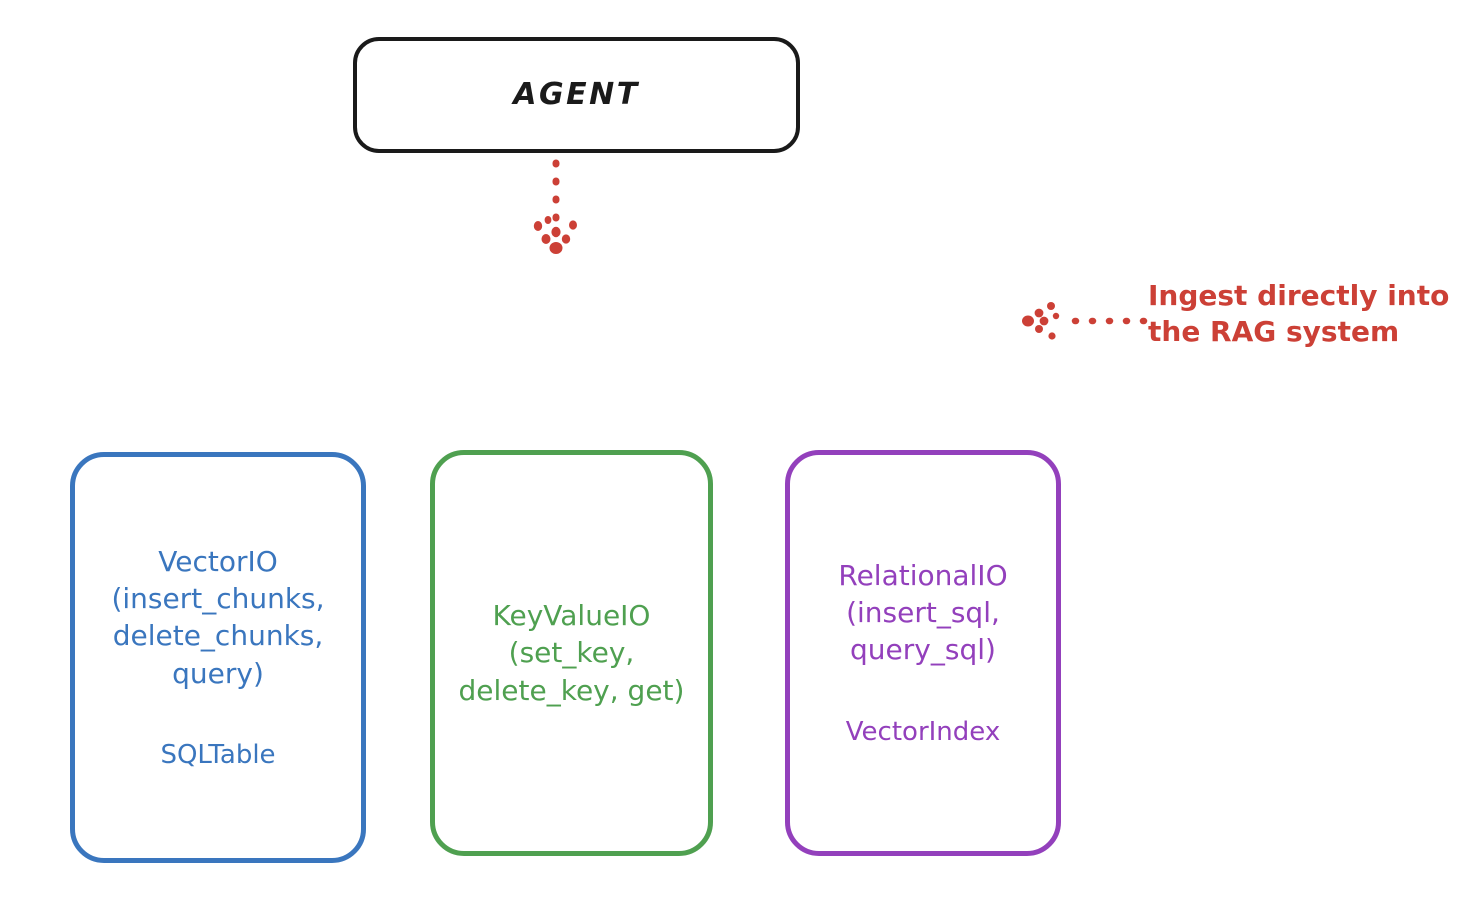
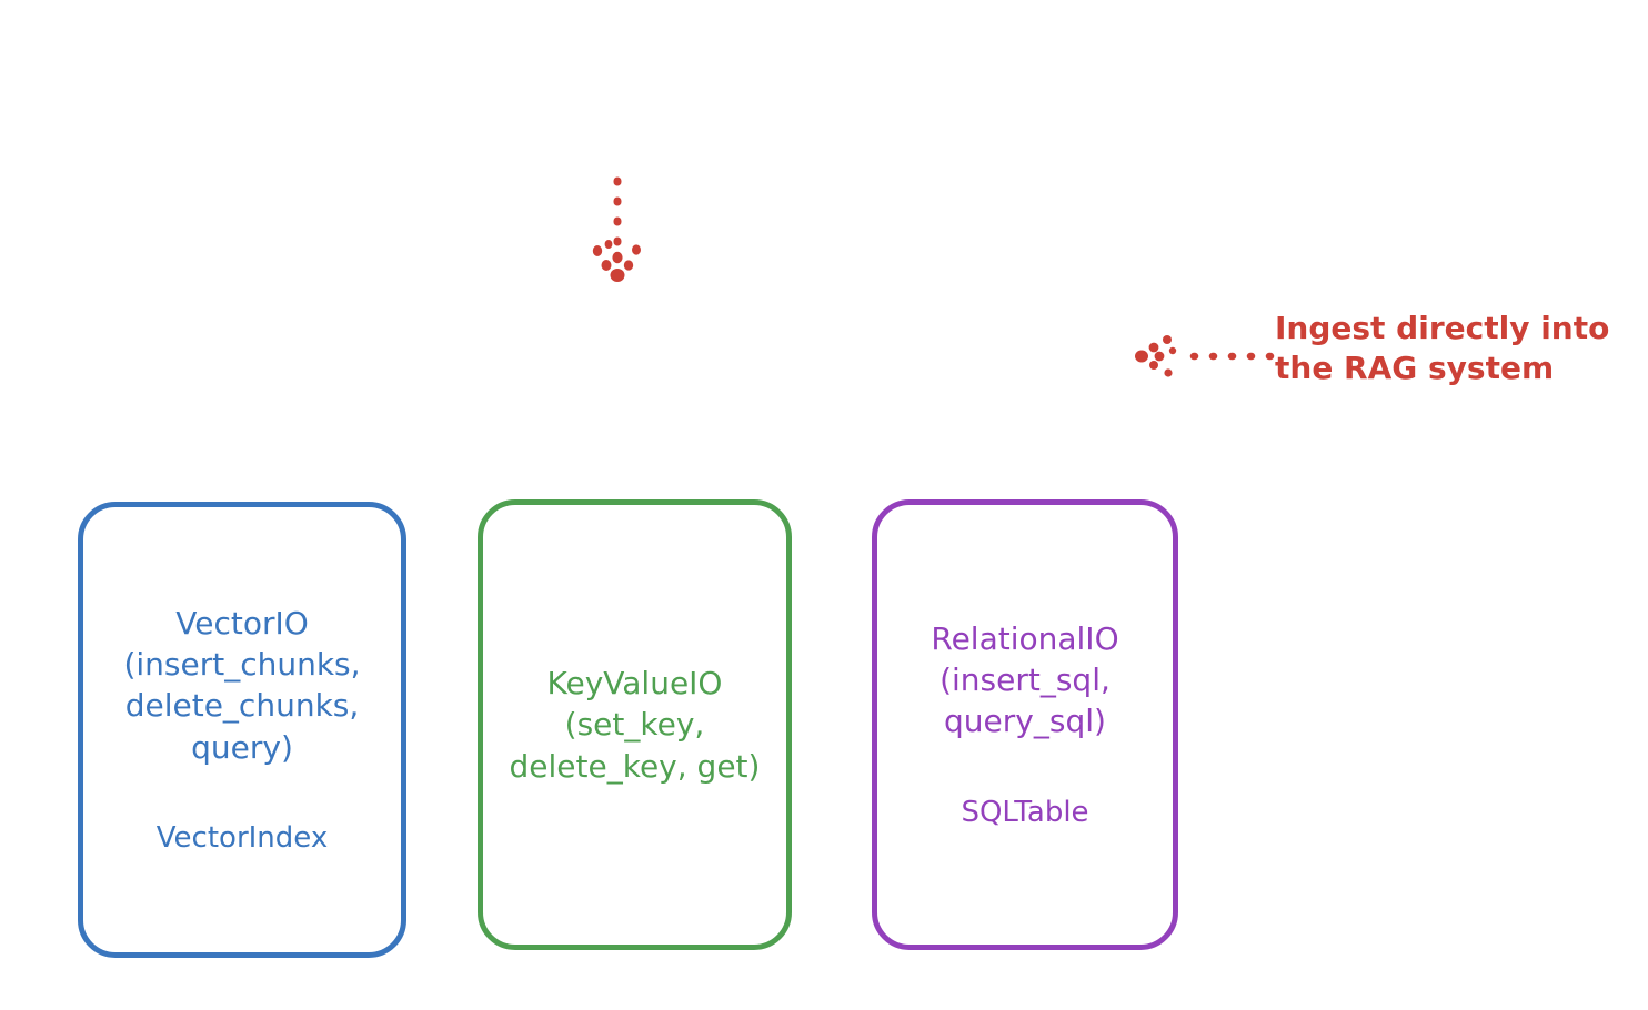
- AGENT
  Ingest directly into
  the RAG system
  VectorIO
  (insert_chunks,
  delete_chunks,
  query)
- SQLTable
+ VectorIndex
  KeyValueIO
  (set_key,
  delete_key, get)
  RelationalIO
  (insert_sql,
  query_sql)
- VectorIndex
+ SQLTable
